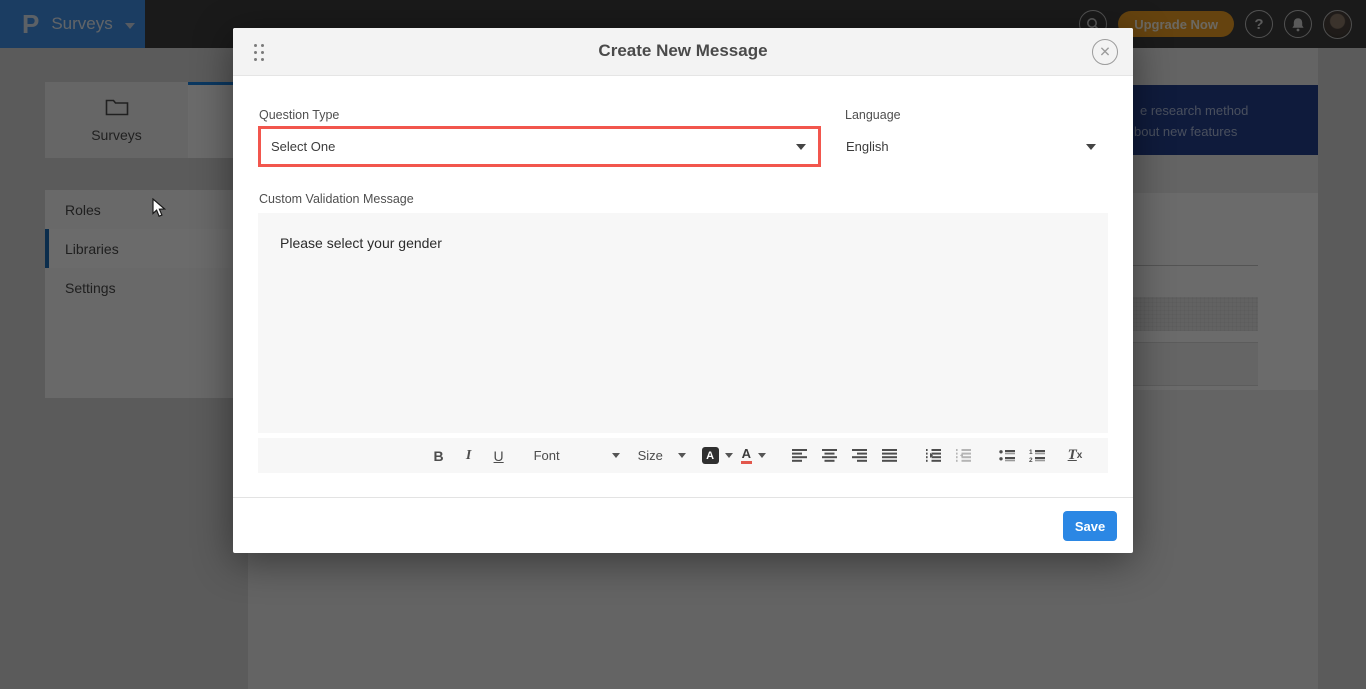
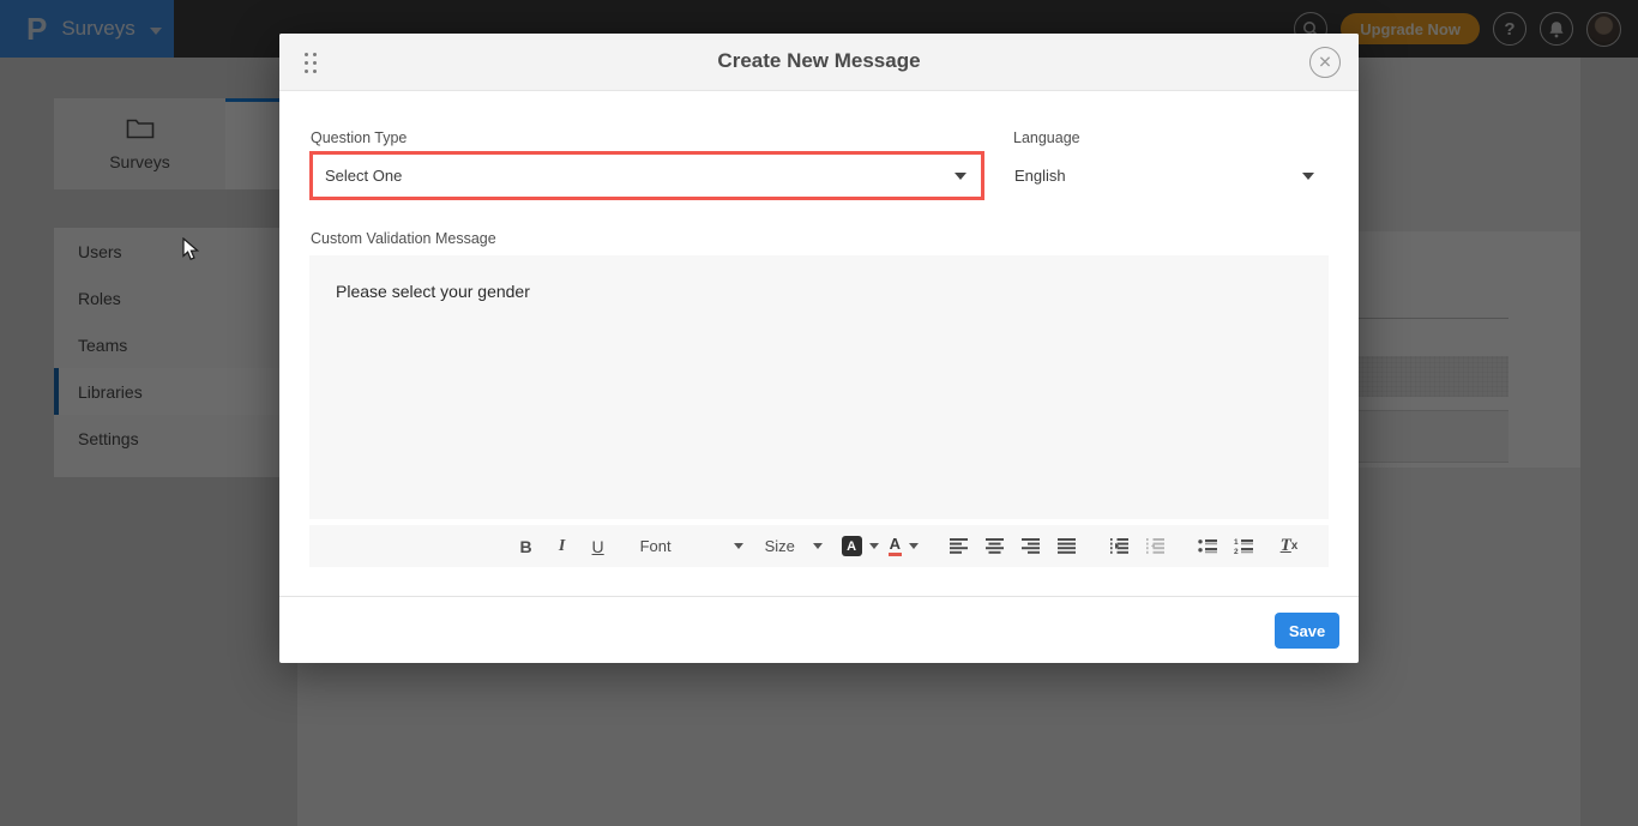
  Surveys
+ Users
  Roles
+ Teams
  Libraries
  Settings
- e research method
- bout new features
  P
  Surveys
  Upgrade Now
  ?
  Create New Message
  ✕
  Question Type
  Select One
  Language
  English
  Custom Validation Message
  Please select your gender
  B
  I
  U
  Font
  Size
  A
  A
  T
  x
  Save
